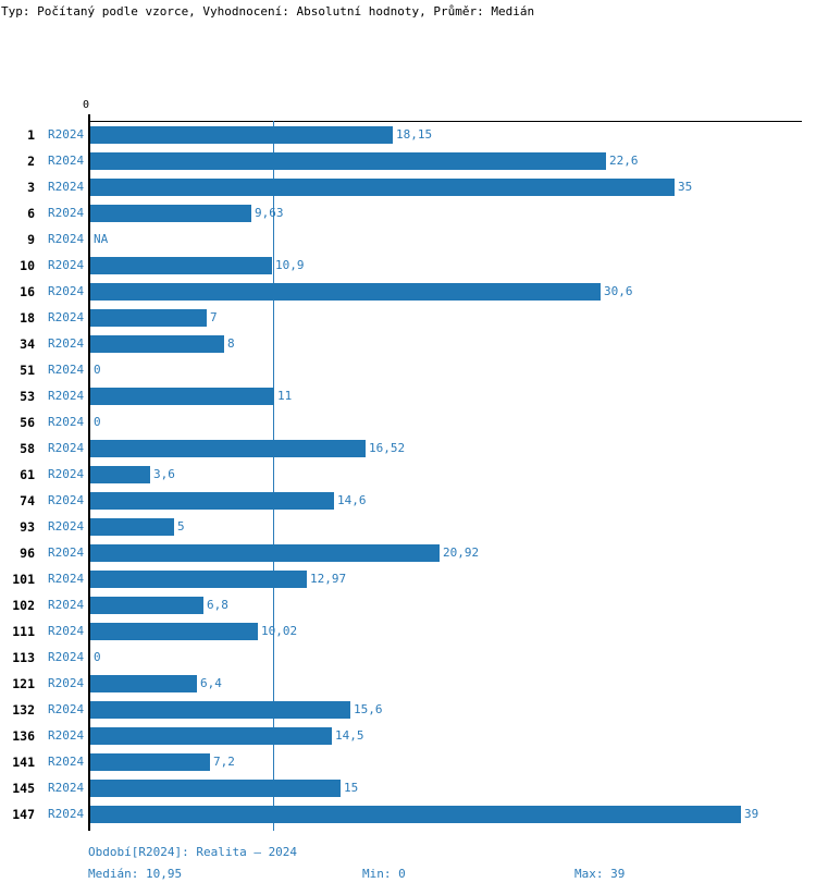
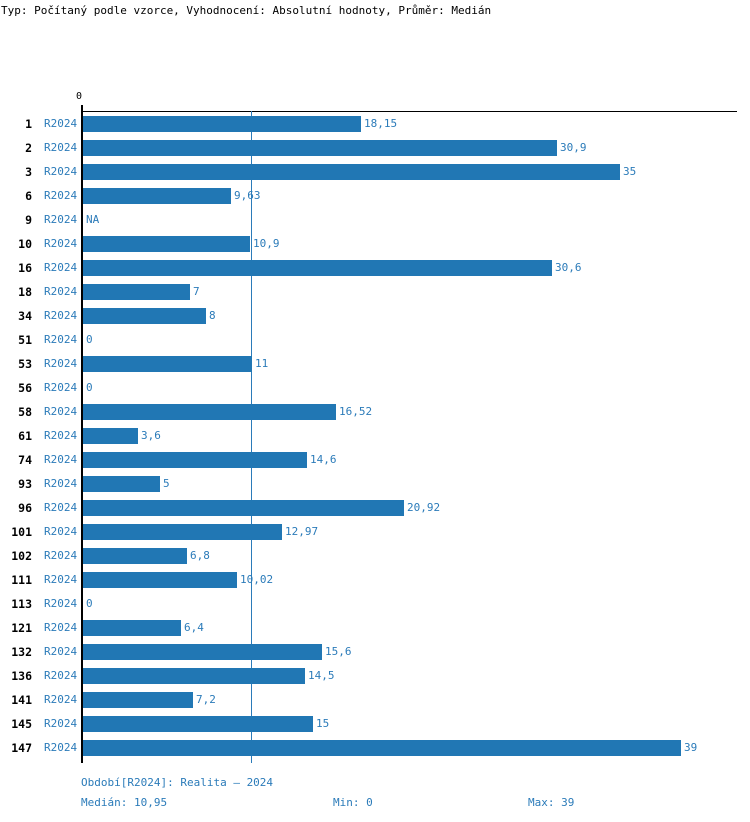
  Typ: Počítaný podle vzorce, Vyhodnocení: Absolutní hodnoty, Průměr: Medián
  0
  1
  R2024
  18,15
  2
  R2024
- 22,6
+ 30,9
  3
  R2024
  35
  6
  R2024
  9,63
  9
  R2024
  NA
  10
  R2024
  10,9
  16
  R2024
  30,6
  18
  R2024
  7
  34
  R2024
  8
  51
  R2024
  0
  53
  R2024
  11
  56
  R2024
  0
  58
  R2024
  16,52
  61
  R2024
  3,6
  74
  R2024
  14,6
  93
  R2024
  5
  96
  R2024
  20,92
  101
  R2024
  12,97
  102
  R2024
  6,8
  111
  R2024
  10,02
  113
  R2024
  0
  121
  R2024
  6,4
  132
  R2024
  15,6
  136
  R2024
  14,5
  141
  R2024
  7,2
  145
  R2024
  15
  147
  R2024
  39
  Období[R2024]: Realita – 2024
  Medián: 10,95
  Min: 0
  Max: 39
